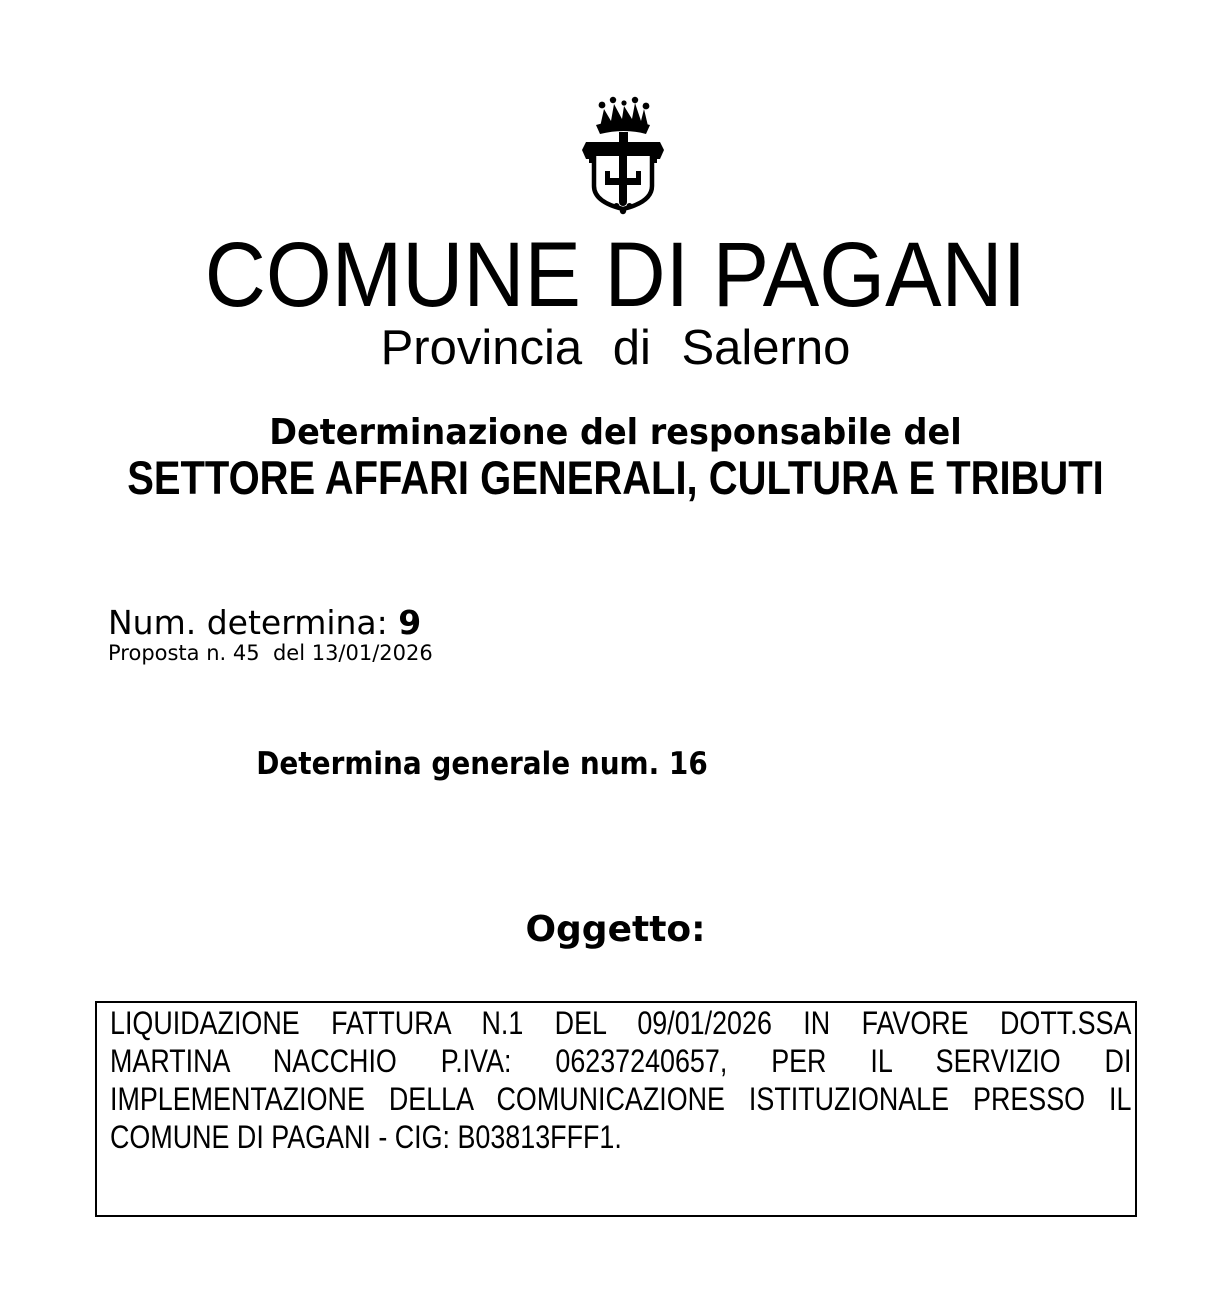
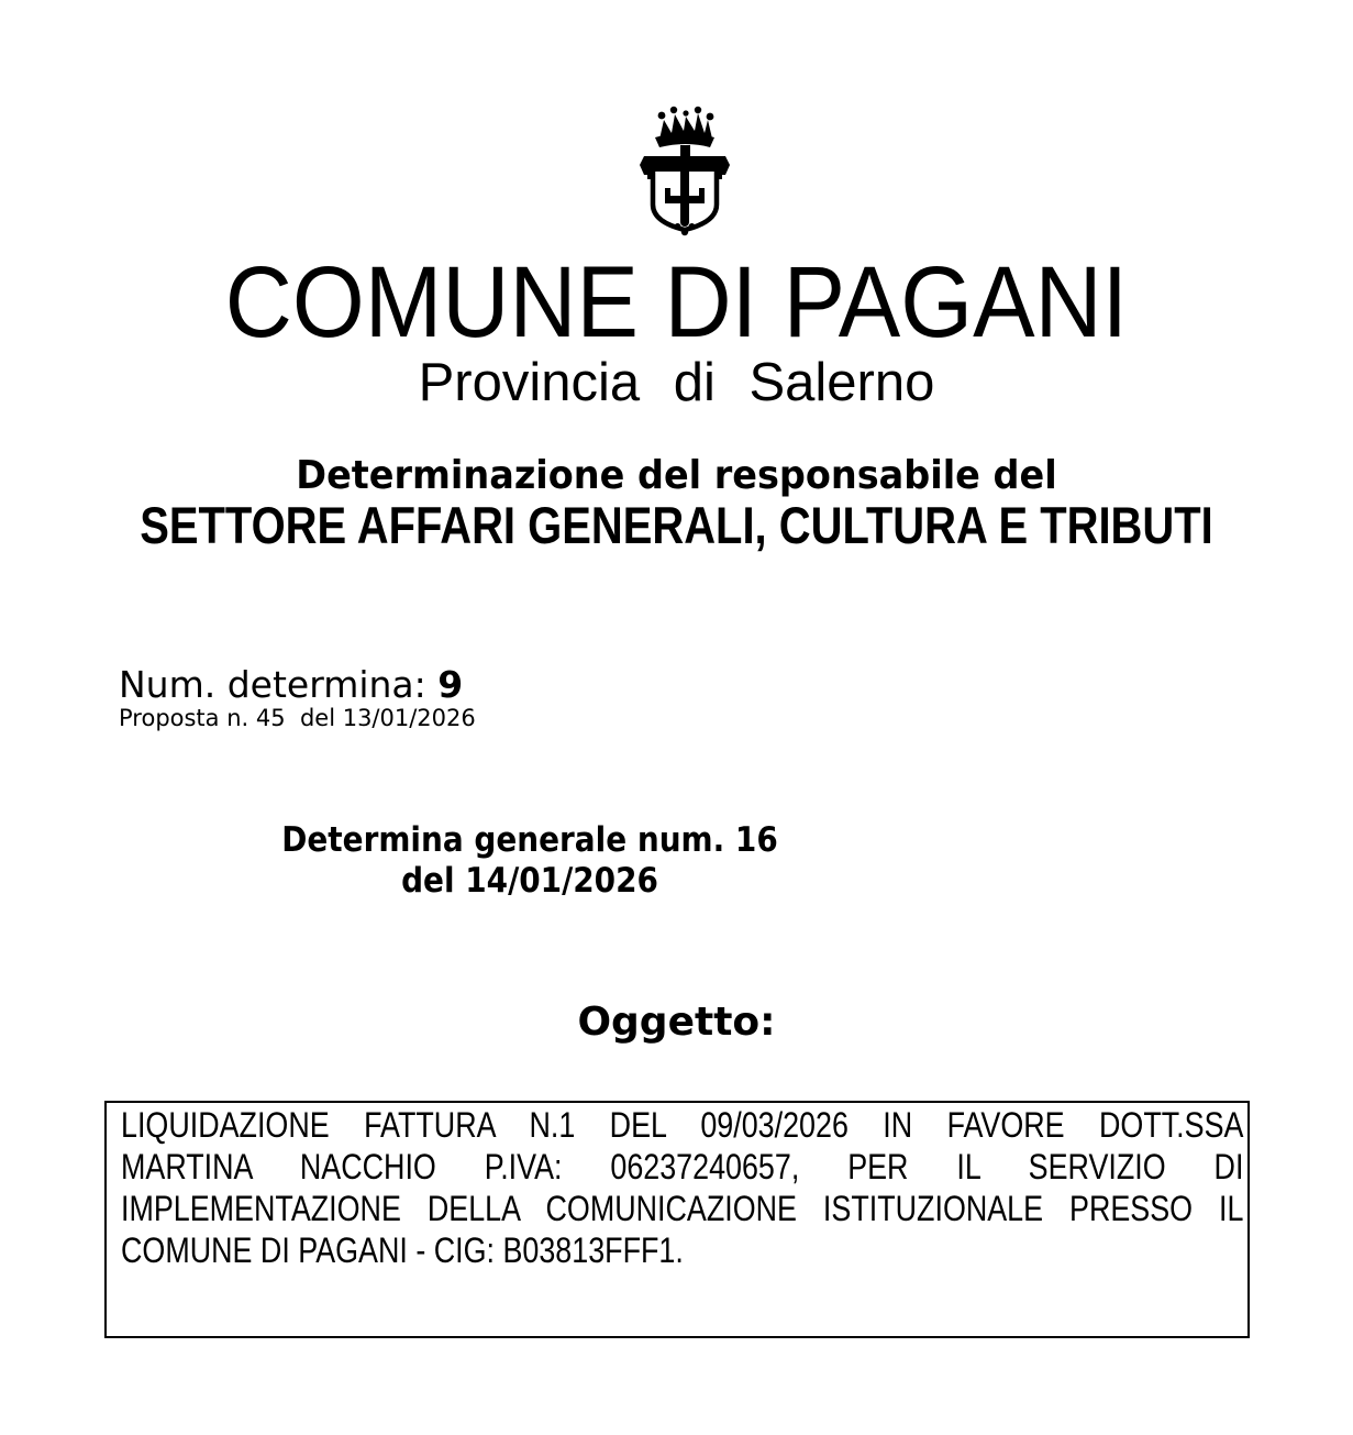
  COMUNE DI PAGANI
  Provincia di Salerno
  Determinazione del responsabile del
  SETTORE AFFARI GENERALI, CULTURA E TRIBUTI
  Num. determina: 9
  Proposta n. 45 del 13/01/2026
  Determina generale num. 16
+ del 14/01/2026
  Oggetto:
- LIQUIDAZIONE FATTURA N.1 DEL 09/01/2026 IN FAVORE DOTT.SSA
+ LIQUIDAZIONE FATTURA N.1 DEL 09/03/2026 IN FAVORE DOTT.SSA
  MARTINA NACCHIO P.IVA: 06237240657, PER IL SERVIZIO DI
  IMPLEMENTAZIONE DELLA COMUNICAZIONE ISTITUZIONALE PRESSO IL
  COMUNE DI PAGANI - CIG: B03813FFF1.
